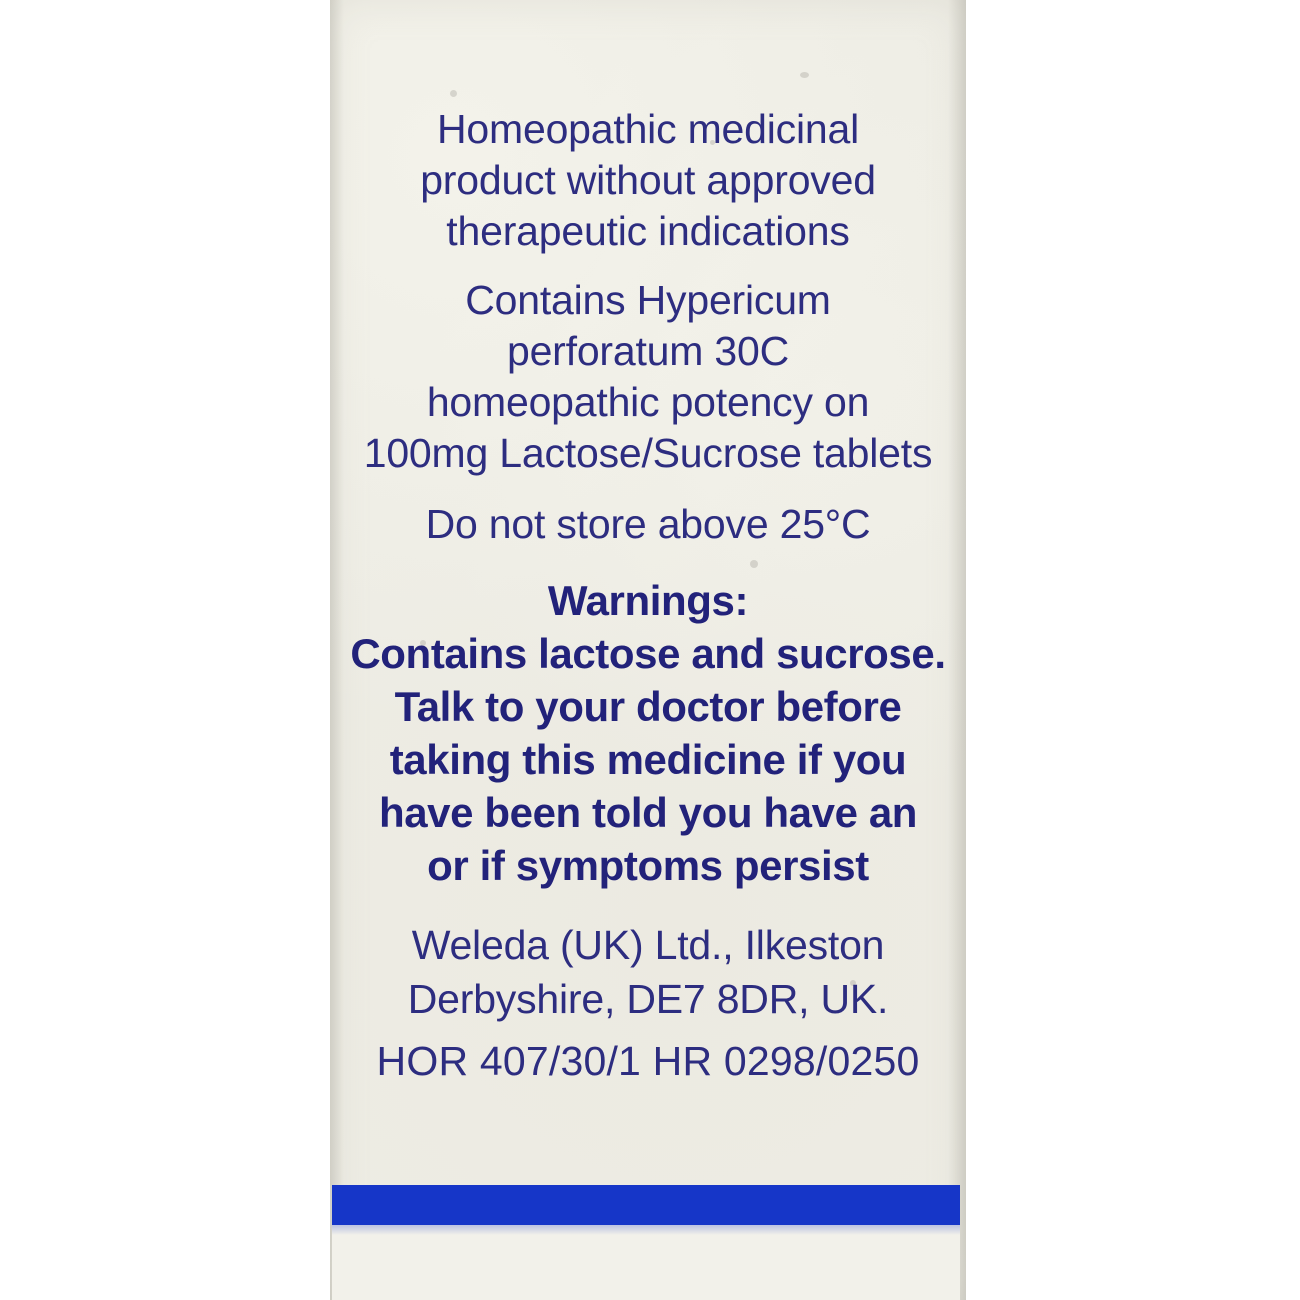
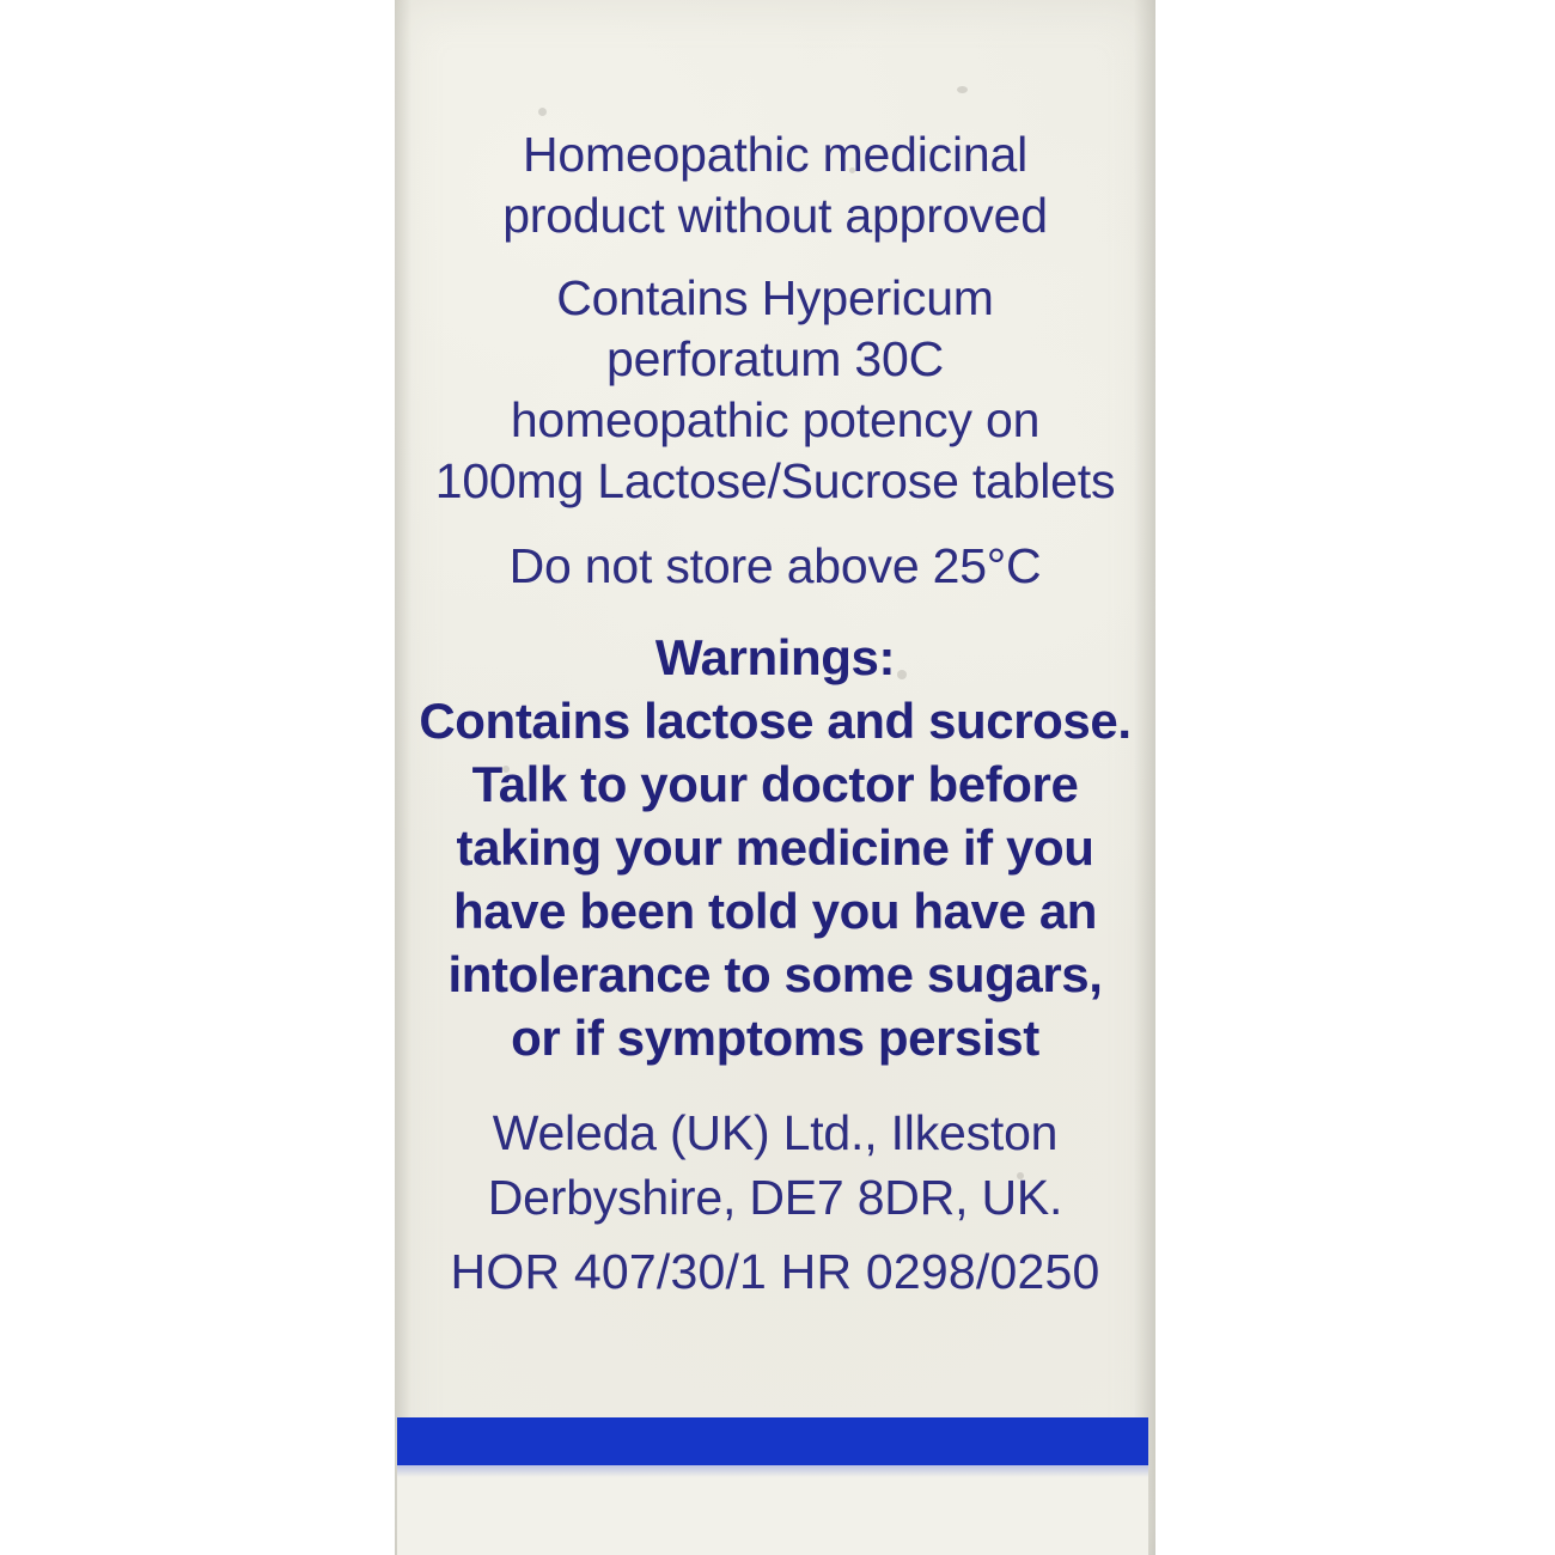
  Homeopathic medicinal
  product without approved
- therapeutic indications
  Contains Hypericum
  perforatum 30C
  homeopathic potency on
  100mg Lactose/Sucrose tablets
  Do not store above 25°C
  Warnings:
  Contains lactose and sucrose.
  Talk to your doctor before
- taking this medicine if you
+ taking your medicine if you
  have been told you have an
+ intolerance to some sugars,
  or if symptoms persist
  Weleda (UK) Ltd., Ilkeston
  Derbyshire, DE7 8DR, UK.
  HOR 407/30/1 HR 0298/0250
